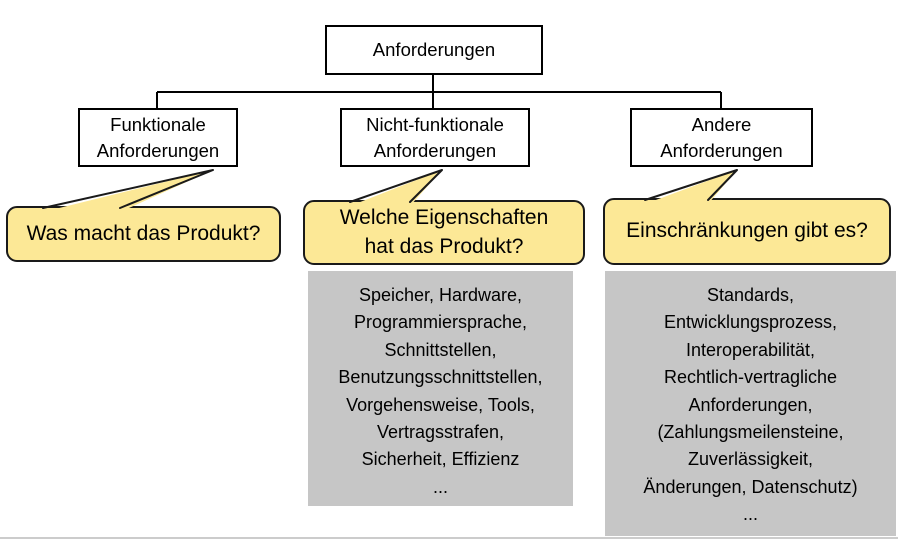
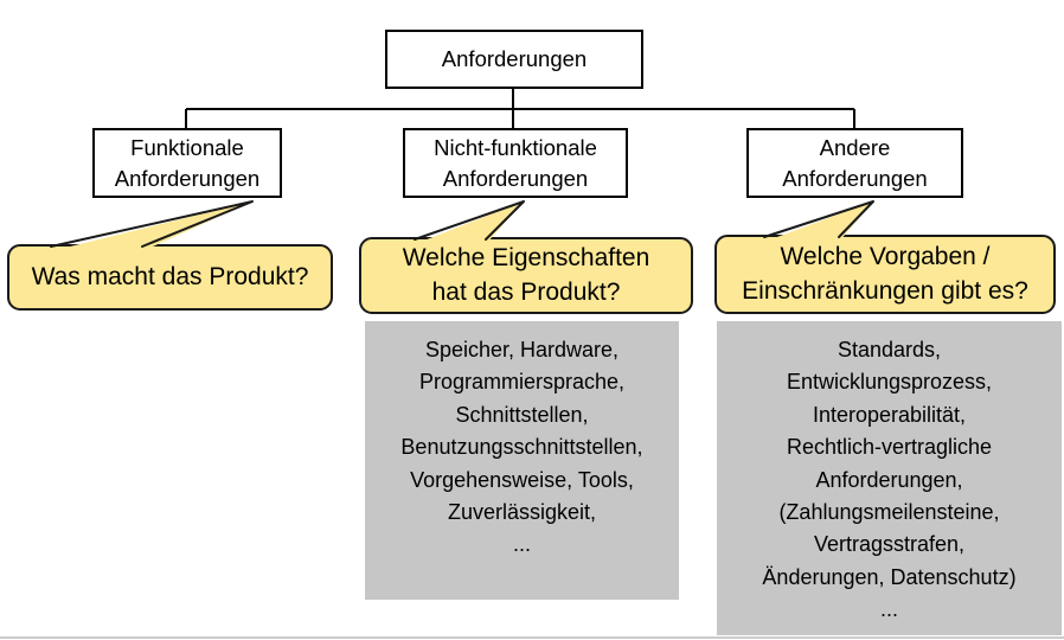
  Anforderungen
  Funktionale
  Anforderungen
  Nicht-funktionale
  Anforderungen
  Andere
  Anforderungen
  Was macht das Produkt?
  Welche Eigenschaften
  hat das Produkt?
+ Welche Vorgaben /
  Einschränkungen gibt es?
  Speicher, Hardware,
  Programmiersprache,
  Schnittstellen,
  Benutzungsschnittstellen,
  Vorgehensweise, Tools,
- Vertragsstrafen,
+ Zuverlässigkeit,
- Sicherheit, Effizienz
  ...
  Standards,
  Entwicklungsprozess,
  Interoperabilität,
  Rechtlich-vertragliche
  Anforderungen,
  (Zahlungsmeilensteine,
- Zuverlässigkeit,
+ Vertragsstrafen,
  Änderungen, Datenschutz)
  ...
